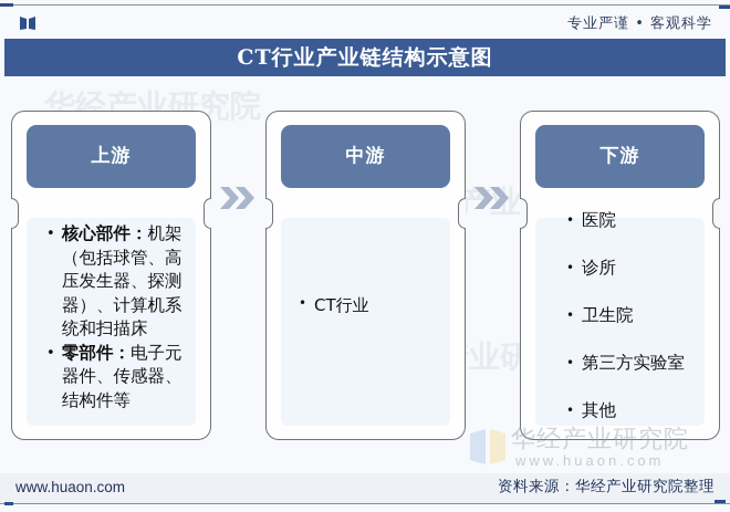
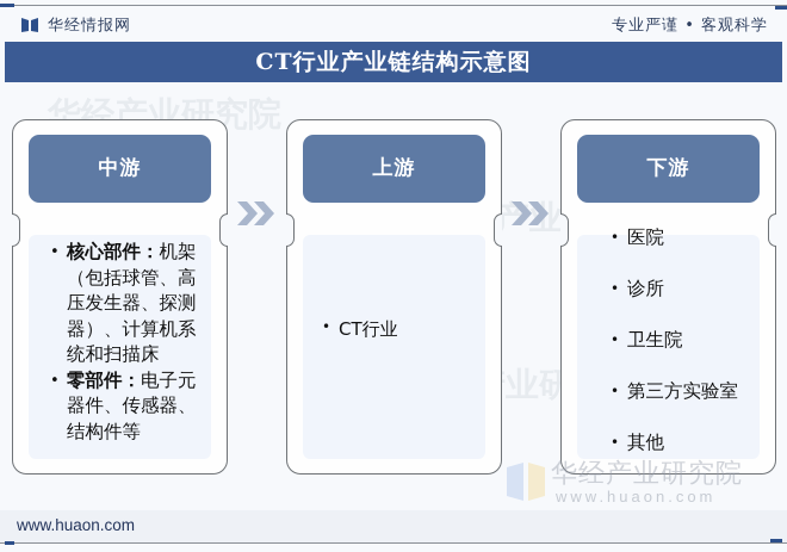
+ 华经情报网
  专业严谨 • 客观科学
  CT行业产业链结构示意图
  华经产业研究院
- 上游
+ 中游
  核心部件：机架（包括球管、高压发生器、探测器）、计算机系统和扫描床
  零部件：电子元器件、传感器、结构件等
- 中游
+ 上游
  CT行业
  下游
  医院
  诊所
  卫生院
  第三方实验室
  其他
  华经产业研究院
  www.huaon.com
  www.huaon.com
- 资料来源：华经产业研究院整理
